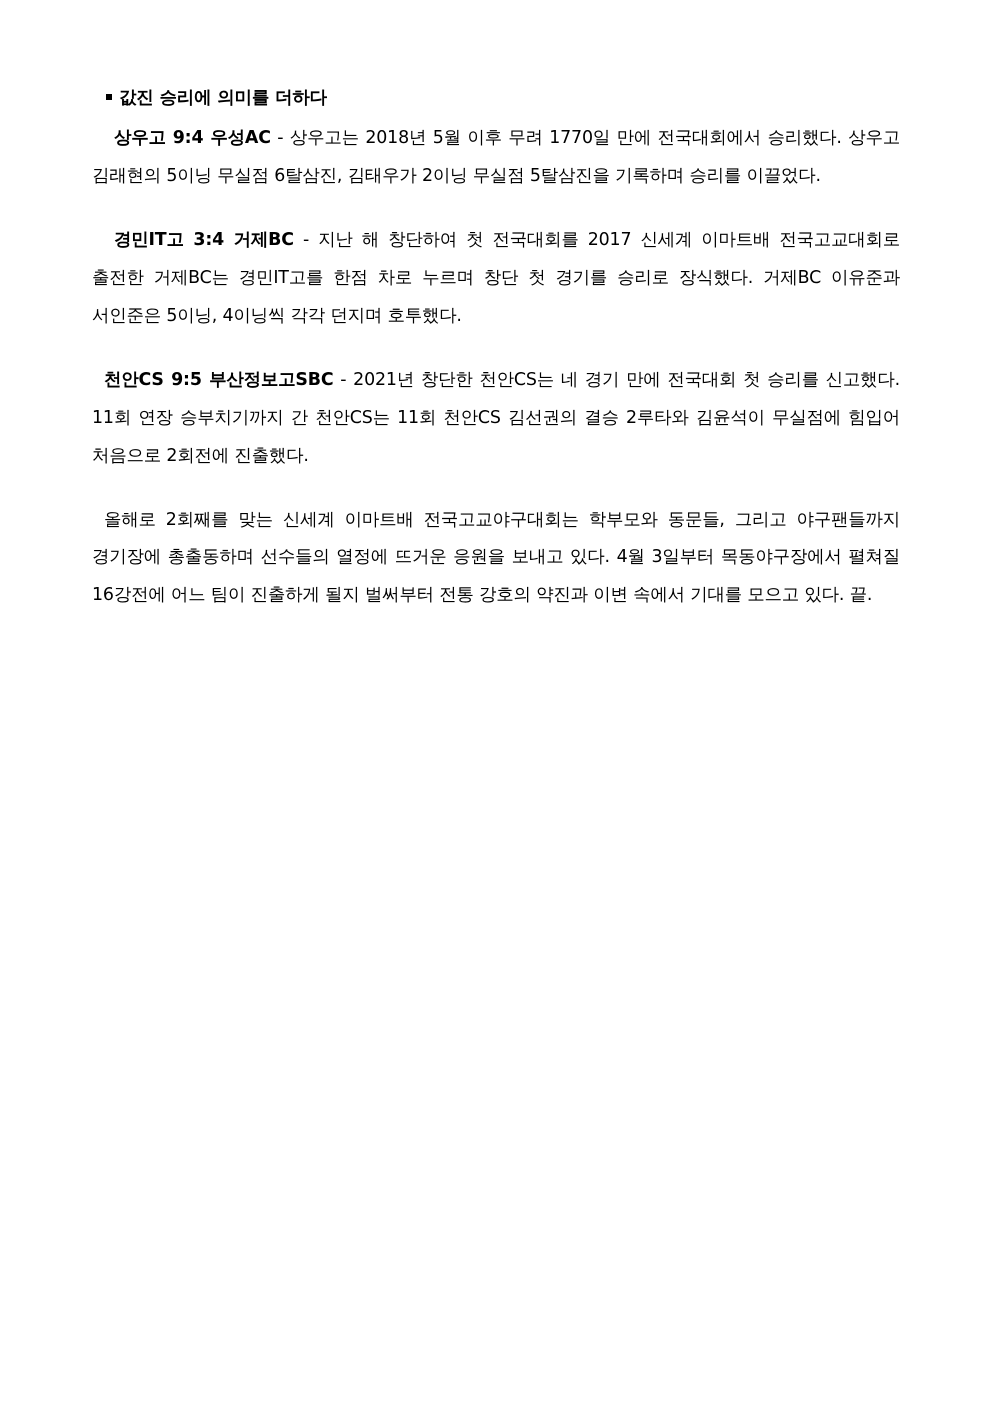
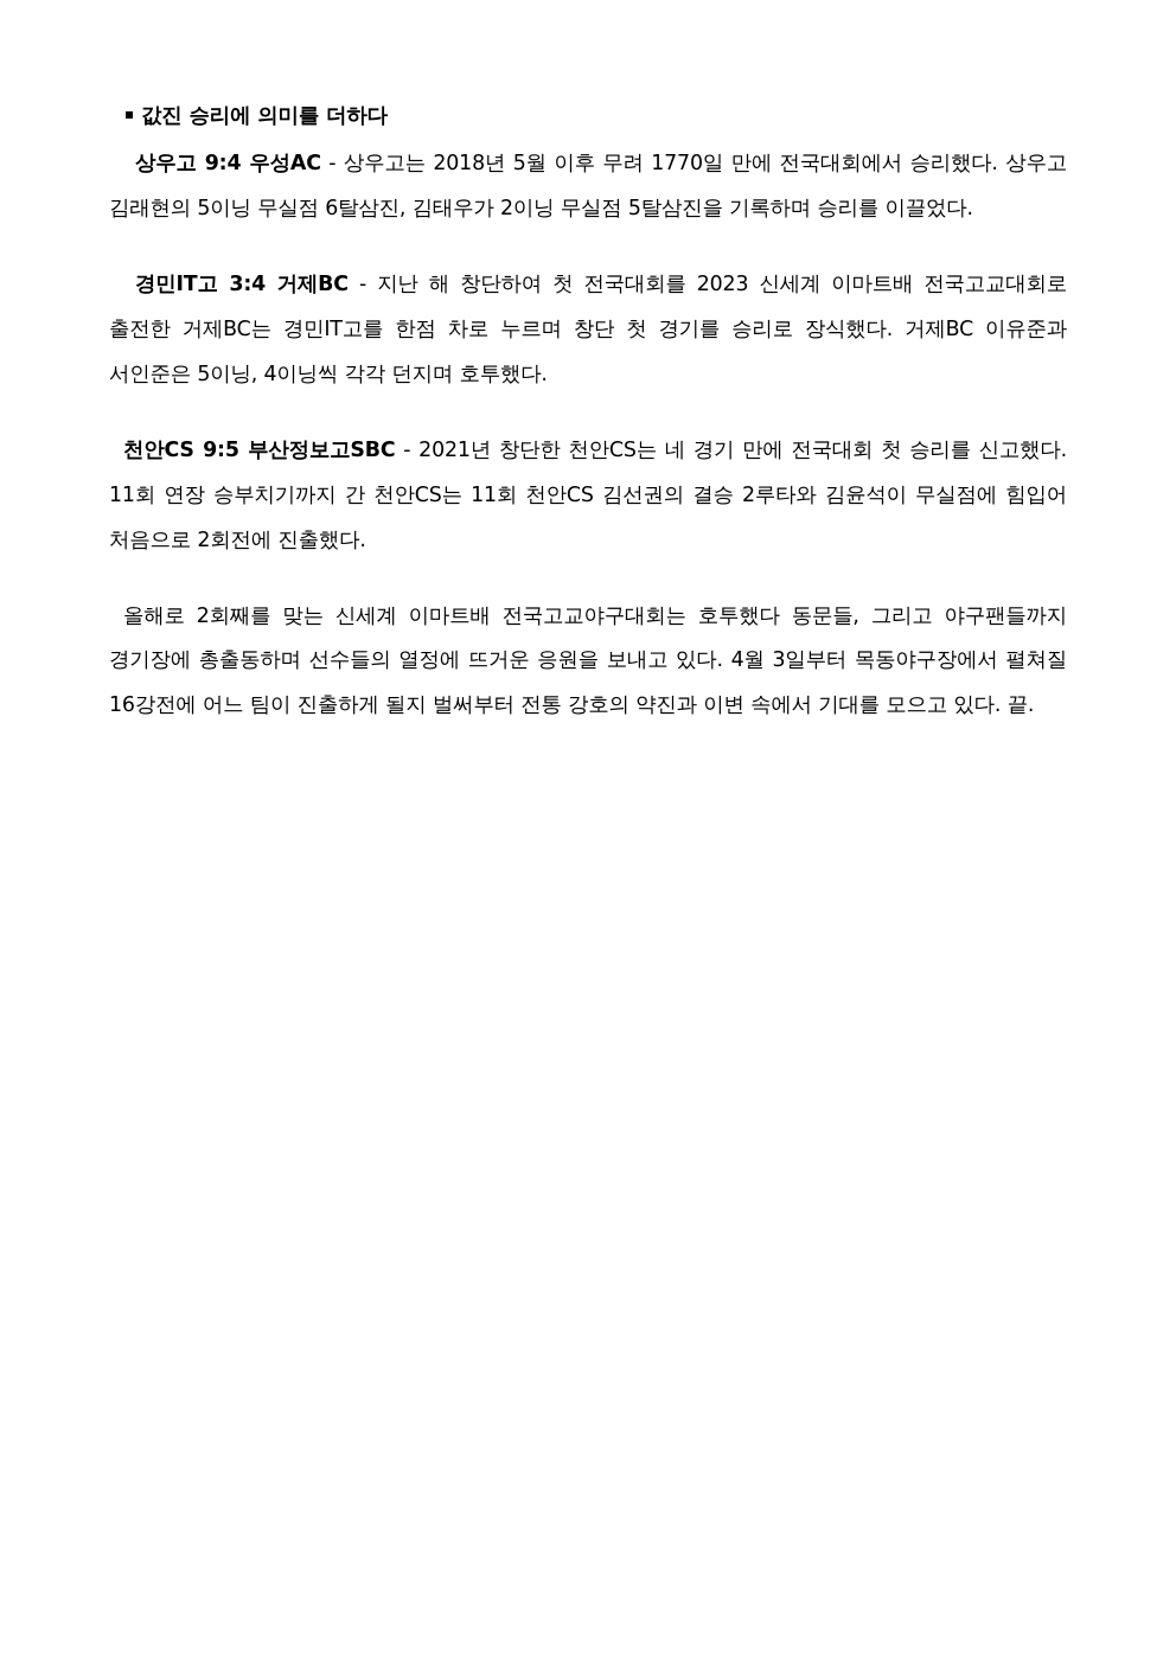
  값진 승리에 의미를 더하다
  상우고 9:4 우성AC - 상우고는 2018년 5월 이후 무려 1770일 만에 전국대회에서 승리했다. 상우고 김래현의 5이닝 무실점 6탈삼진, 김태우가 2이닝 무실점 5탈삼진을 기록하며 승리를 이끌었다.
- 경민IT고 3:4 거제BC - 지난 해 창단하여 첫 전국대회를 2017 신세계 이마트배 전국고교대회로 출전한 거제BC는 경민IT고를 한점 차로 누르며 창단 첫 경기를 승리로 장식했다. 거제BC 이유준과 서인준은 5이닝, 4이닝씩 각각 던지며 호투했다.
+ 경민IT고 3:4 거제BC - 지난 해 창단하여 첫 전국대회를 2023 신세계 이마트배 전국고교대회로 출전한 거제BC는 경민IT고를 한점 차로 누르며 창단 첫 경기를 승리로 장식했다. 거제BC 이유준과 서인준은 5이닝, 4이닝씩 각각 던지며 호투했다.
  천안CS 9:5 부산정보고SBC - 2021년 창단한 천안CS는 네 경기 만에 전국대회 첫 승리를 신고했다. 11회 연장 승부치기까지 간 천안CS는 11회 천안CS 김선권의 결승 2루타와 김윤석이 무실점에 힘입어 처음으로 2회전에 진출했다.
- 올해로 2회째를 맞는 신세계 이마트배 전국고교야구대회는 학부모와 동문들, 그리고 야구팬들까지 경기장에 총출동하며 선수들의 열정에 뜨거운 응원을 보내고 있다. 4월 3일부터 목동야구장에서 펼쳐질 16강전에 어느 팀이 진출하게 될지 벌써부터 전통 강호의 약진과 이변 속에서 기대를 모으고 있다. 끝.
+ 올해로 2회째를 맞는 신세계 이마트배 전국고교야구대회는 호투했다 동문들, 그리고 야구팬들까지 경기장에 총출동하며 선수들의 열정에 뜨거운 응원을 보내고 있다. 4월 3일부터 목동야구장에서 펼쳐질 16강전에 어느 팀이 진출하게 될지 벌써부터 전통 강호의 약진과 이변 속에서 기대를 모으고 있다. 끝.
